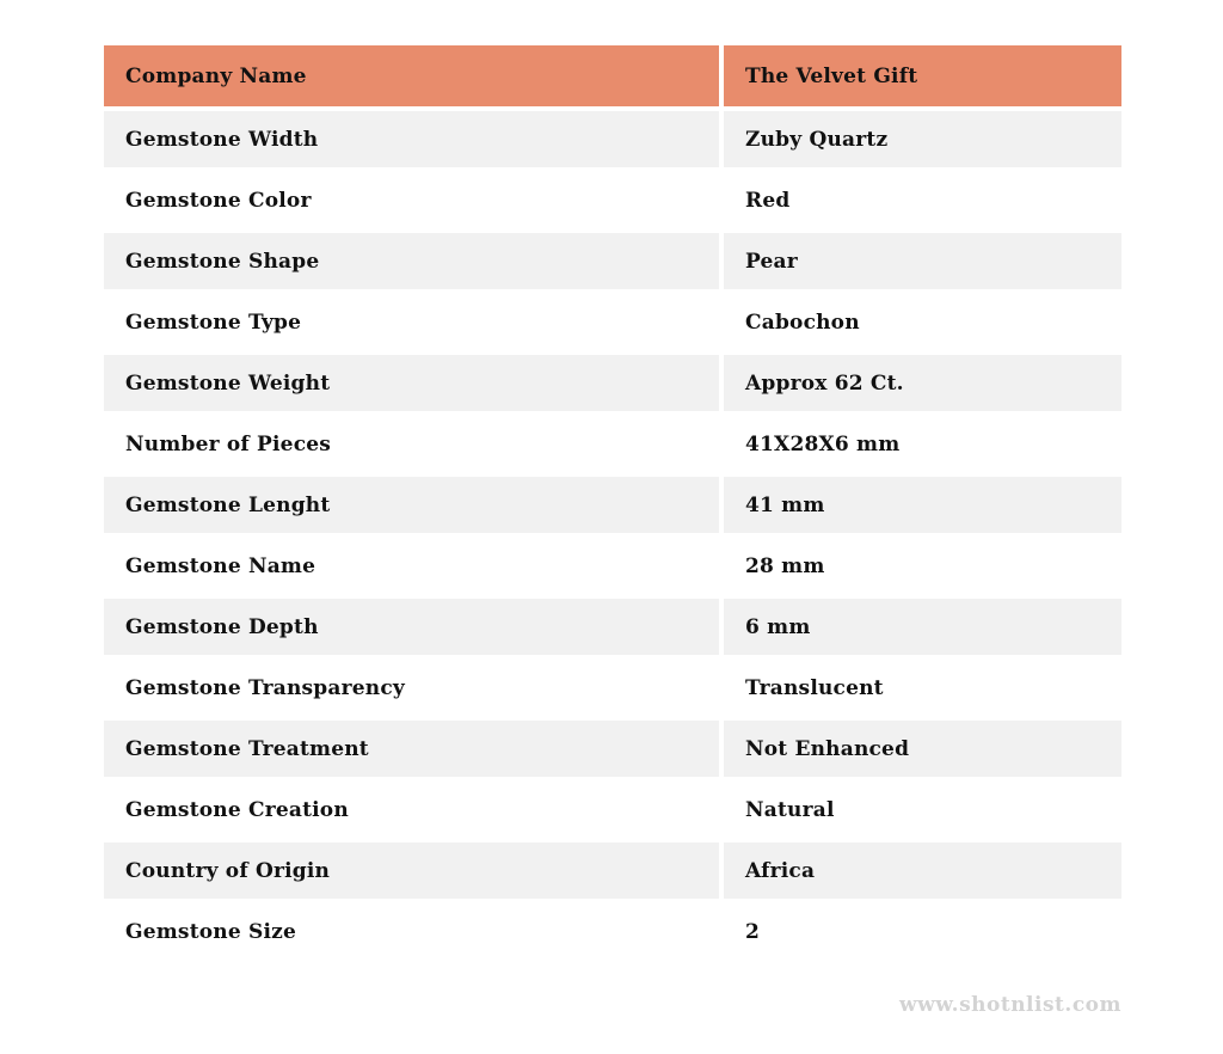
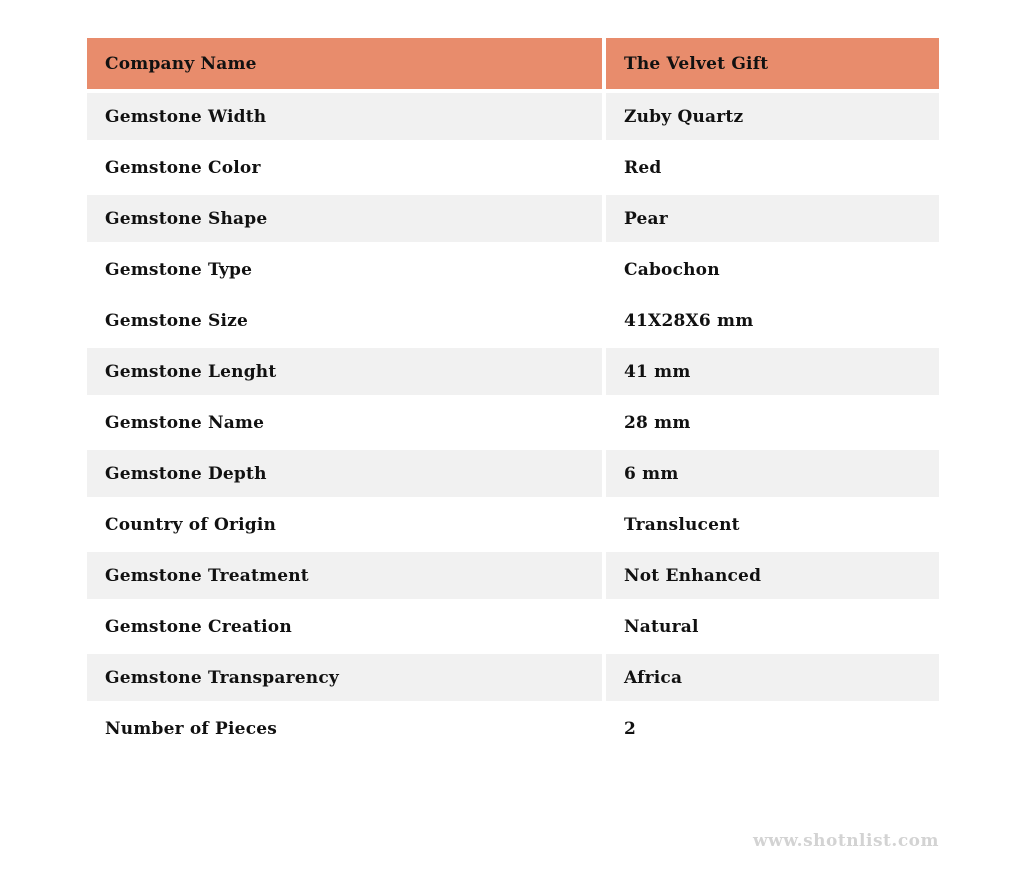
  Company Name
  The Velvet Gift
  Gemstone Width
  Zuby Quartz
  Gemstone Color
  Red
  Gemstone Shape
  Pear
  Gemstone Type
  Cabochon
- Gemstone Weight
- Approx 62 Ct.
- Number of Pieces
+ Gemstone Size
  41X28X6 mm
  Gemstone Lenght
  41 mm
  Gemstone Name
  28 mm
  Gemstone Depth
  6 mm
- Gemstone Transparency
+ Country of Origin
  Translucent
  Gemstone Treatment
  Not Enhanced
  Gemstone Creation
  Natural
- Country of Origin
+ Gemstone Transparency
  Africa
- Gemstone Size
+ Number of Pieces
  2
  www.shotnlist.com
